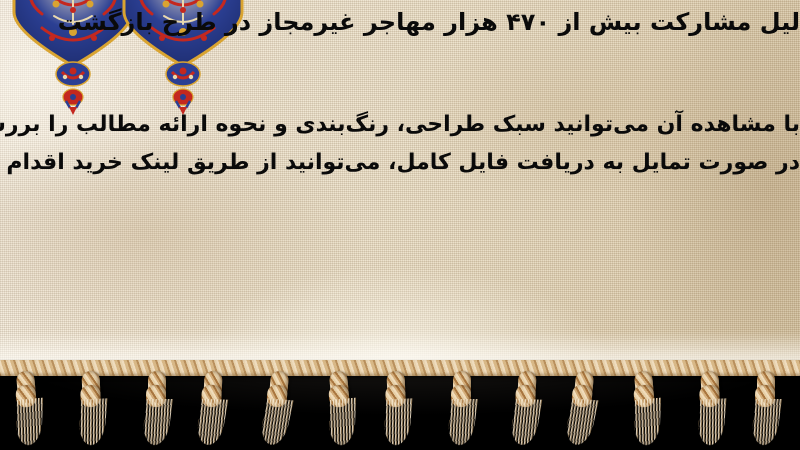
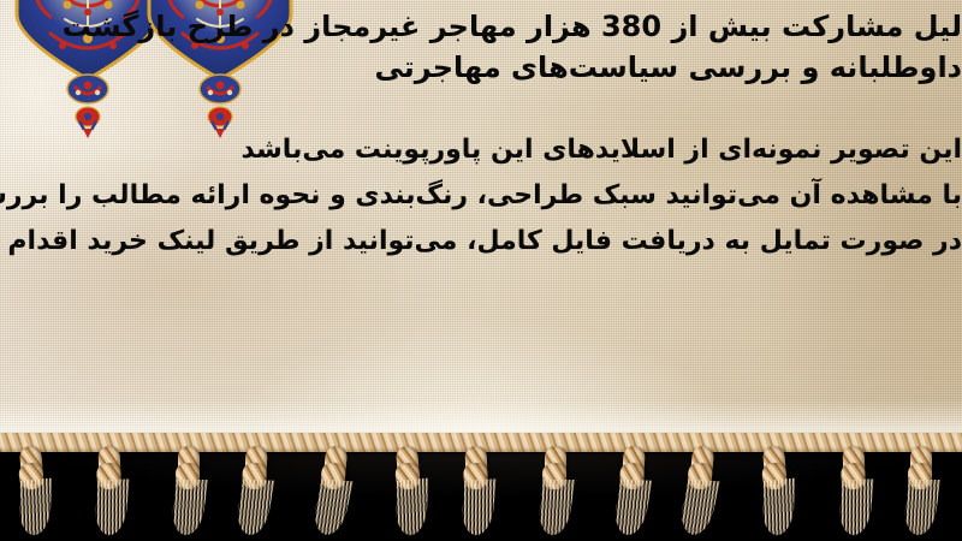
- لیل مشارکت بیش از ۴۷۰ هزار مهاجر غیرمجاز در طرح بازگشت
+ لیل مشارکت بیش از 380 هزار مهاجر غیرمجاز در طرح بازگشت
+ داوطلبانه و بررسی سیاست‌های مهاجرتی
+ این تصویر نمونه‌ای از اسلایدهای این پاورپوینت می‌باشد
  با مشاهده آن می‌توانید سبک طراحی، رنگ‌بندی و نحوه ارائه مطالب را برر
  در صورت تمایل به دریافت فایل کامل، می‌توانید از طریق لینک خرید اقدام
